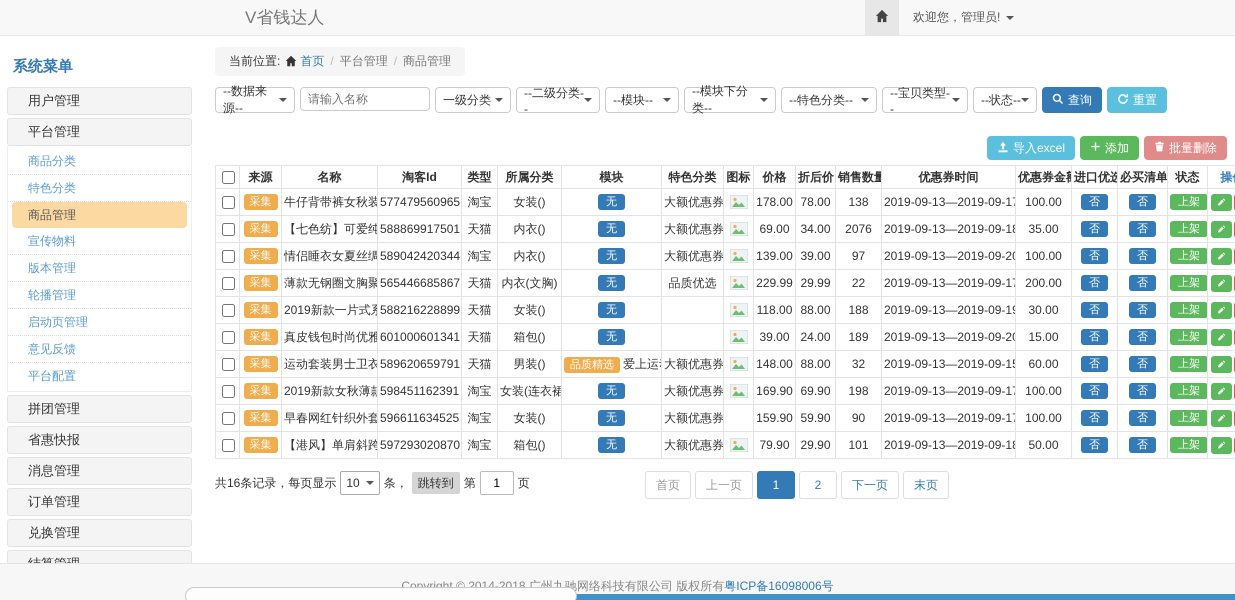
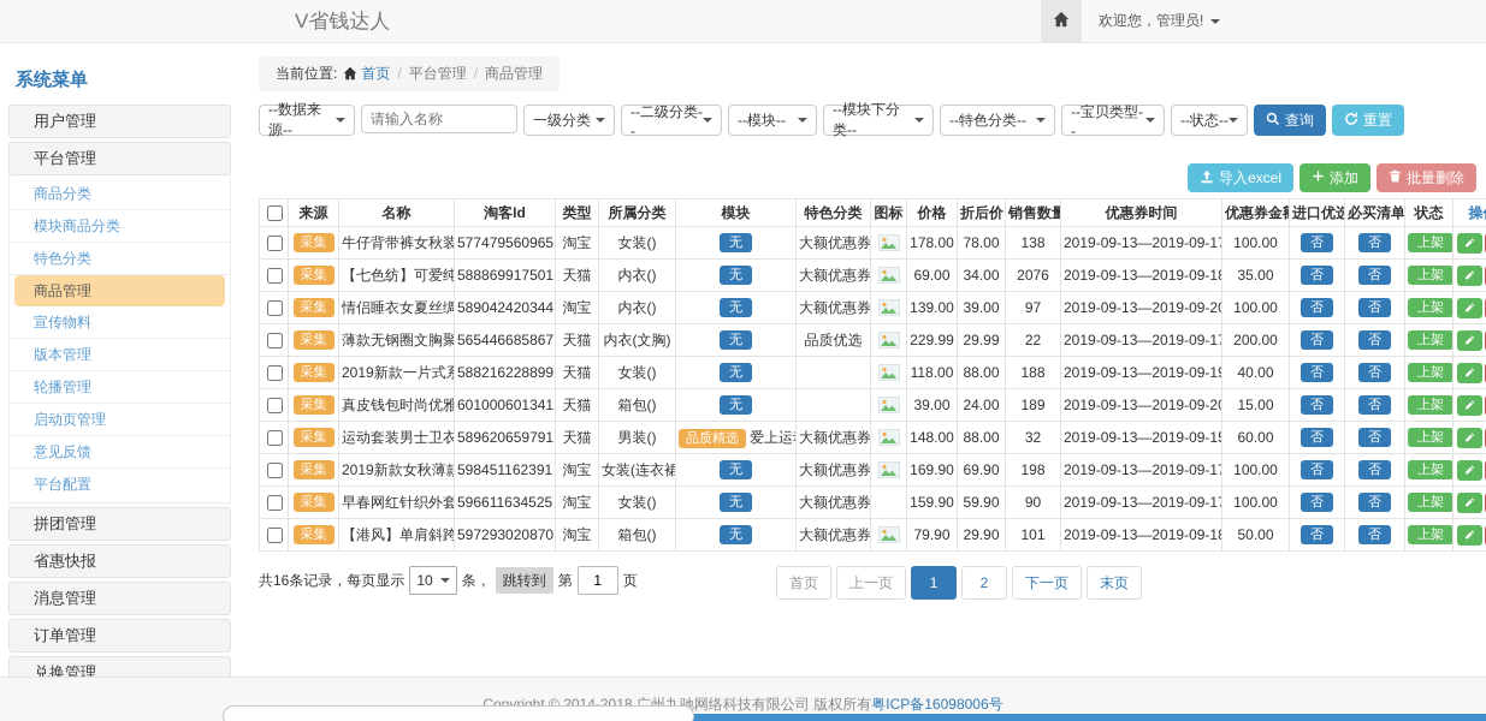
  V省钱达人
  欢迎您，管理员!
  系统菜单
  用户管理
  平台管理
  商品分类
+ 模块商品分类
  特色分类
  商品管理
  宣传物料
  版本管理
  轮播管理
  启动页管理
  意见反馈
  平台配置
  拼团管理
  省惠快报
  消息管理
  订单管理
  兑换管理
  当前位置: 首页 / 平台管理 / 商品管理
  --数据来源--
  请输入名称
  一级分类
  --二级分类--
  --模块--
  --模块下分类--
  --特色分类--
  --宝贝类型--
  --状态--
  查询
  重置
  导入excel
  添加
  批量删除
  	来源	名称	淘客Id	类型	所属分类	模块	特色分类	图标	价格	折后价	销售数量	优惠券时间	优惠券金	进口优选	必买清单	状态	操
  	采集	牛仔背带裤女秋装	577479560965	淘宝	女装()	无	大额优惠券		178.00	78.00	138	2019-09-13—2019-09-17	100.00	否	否	上架
  	采集	【七色纺】可爱纯	588869917501	天猫	内衣()	无	大额优惠券		69.00	34.00	2076	2019-09-13—2019-09-18	35.00	否	否	上架
  	采集	情侣睡衣女夏丝绸	589042420344	淘宝	内衣()	无	大额优惠券		139.00	39.00	97	2019-09-13—2019-09-20	100.00	否	否	上架
  	采集	薄款无钢圈文胸聚	565446685867	天猫	内衣(文胸)	无	品质优选		229.99	29.99	22	2019-09-13—2019-09-17	200.00	否	否	上架
- 	采集	2019新款一片式系	588216228899	天猫	女装()	无			118.00	88.00	188	2019-09-13—2019-09-19	30.00	否	否	上架
+ 	采集	2019新款一片式系	588216228899	天猫	女装()	无			118.00	88.00	188	2019-09-13—2019-09-19	40.00	否	否	上架
  	采集	真皮钱包时尚优雅	601000601341	天猫	箱包()	无			39.00	24.00	189	2019-09-13—2019-09-20	15.00	否	否	上架
  	采集	运动套装男士卫衣	589620659791	天猫	男装()	品质精选 爱上运	大额优惠券		148.00	88.00	32	2019-09-13—2019-09-15	60.00	否	否	上架
  	采集	2019新款女秋薄款	598451162391	淘宝	女装(连衣裙	无	大额优惠券		169.90	69.90	198	2019-09-13—2019-09-17	100.00	否	否	上架
  	采集	早春网红针织外套	596611634525	淘宝	女装()	无	大额优惠券		159.90	59.90	90	2019-09-13—2019-09-17	100.00	否	否	上架
  	采集	【港风】单肩斜跨	597293020870	淘宝	箱包()	无	大额优惠券		79.90	29.90	101	2019-09-13—2019-09-18	50.00	否	否	上架
  共16条记录，每页显示
  10
  条，
  跳转到
  第
  1
  页
  首页
  上一页
  1
  2
  下一页
  末页
  Copyright © 2014-2018 广州九驰网络科技有限公司 版权所有粤ICP备16098006号
